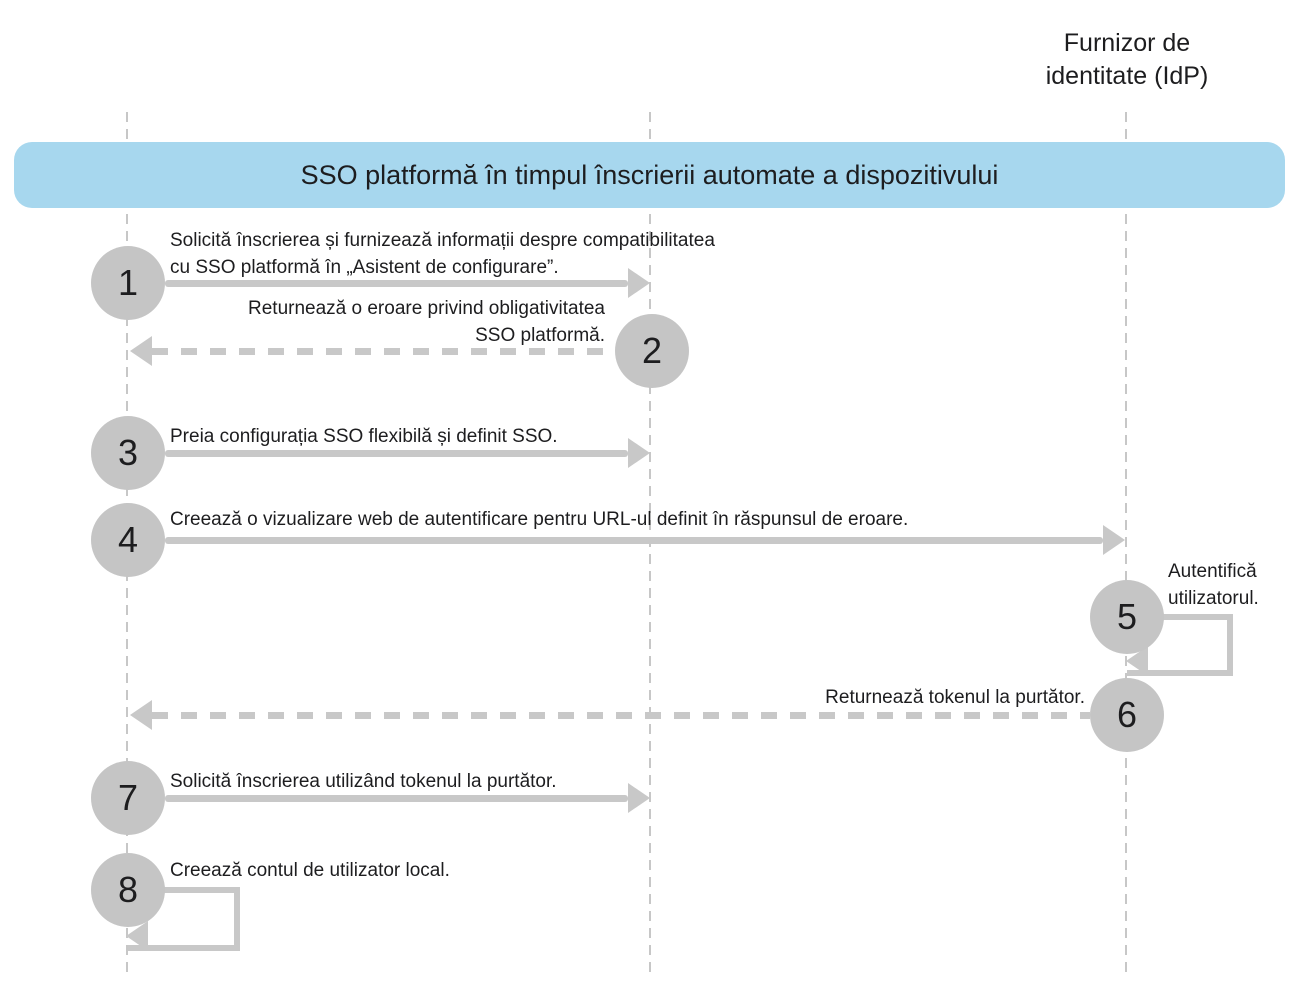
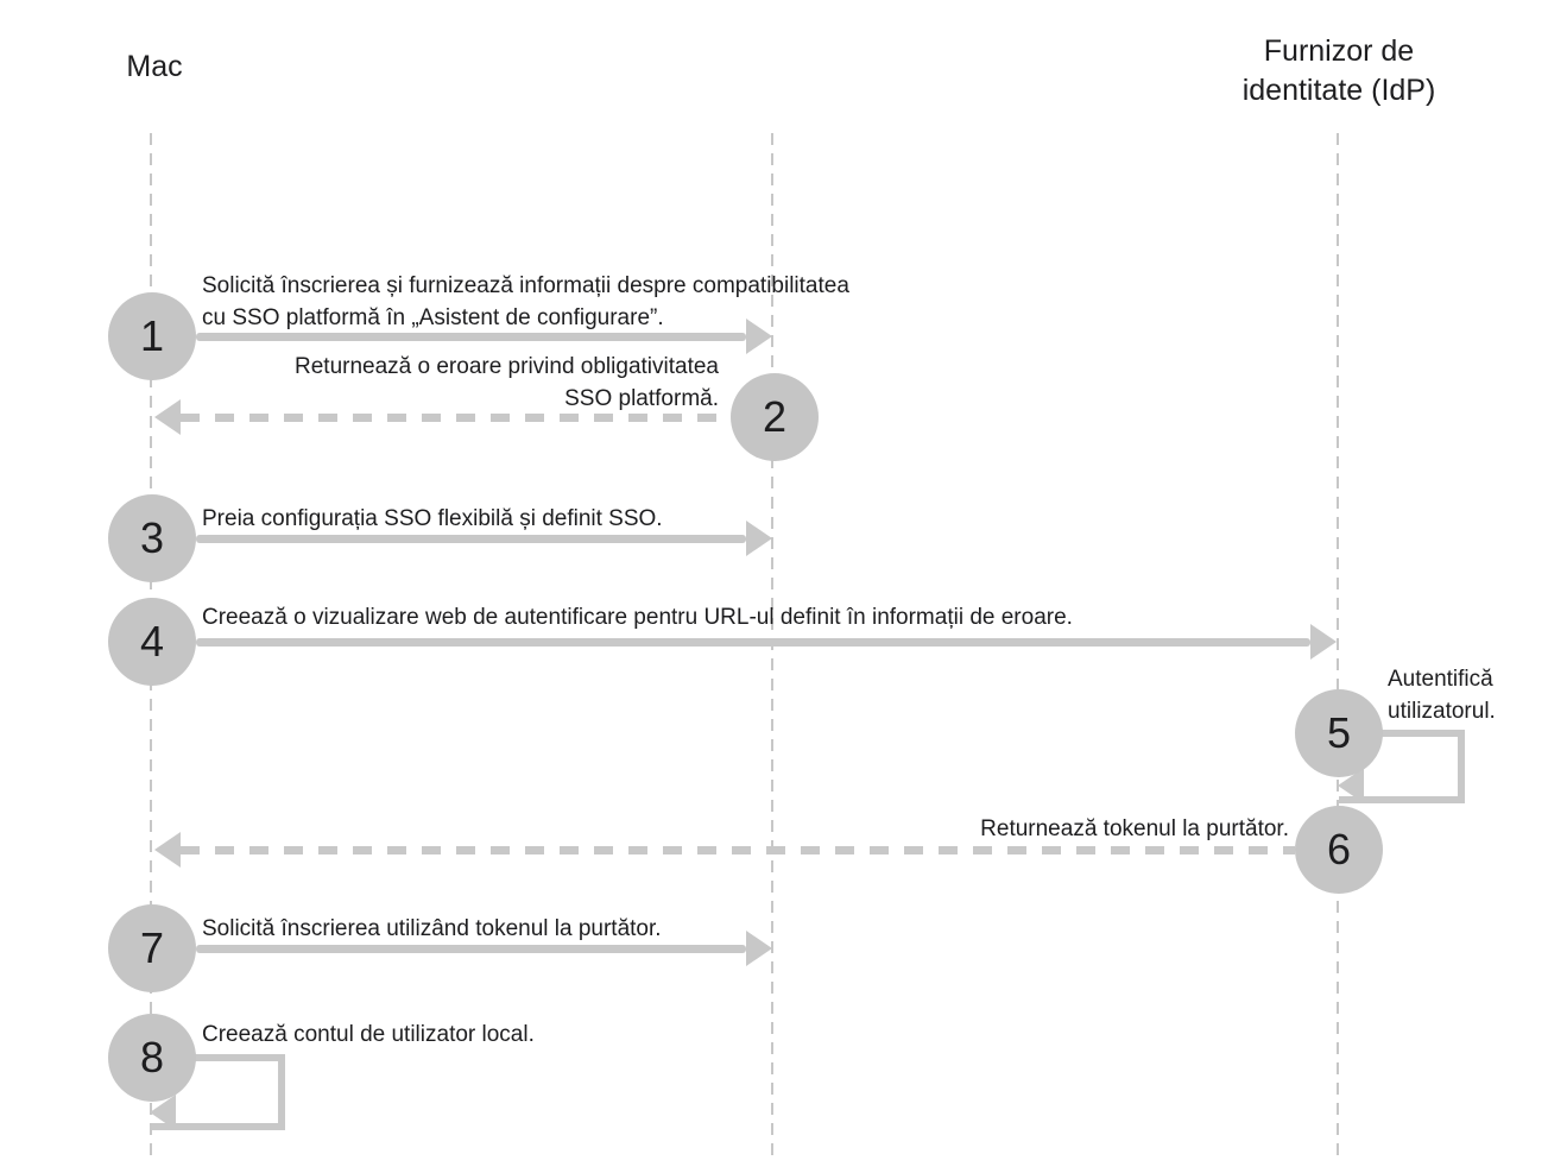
+ Mac
  Furnizor de
  identitate (IdP)
- SSO platformă în timpul înscrierii automate a dispozitivului
  Solicită înscrierea și furnizează informații despre compatibilitatea
  cu SSO platformă în „Asistent de configurare”.
  1
  Returnează o eroare privind obligativitatea
  SSO platformă.
  2
  Preia configurația SSO flexibilă și definit SSO.
  3
- Creează o vizualizare web de autentificare pentru URL-ul definit în răspunsul de eroare.
+ Creează o vizualizare web de autentificare pentru URL-ul definit în informații de eroare.
  4
  Autentifică
  utilizatorul.
  5
  Returnează tokenul la purtător.
  6
  Solicită înscrierea utilizând tokenul la purtător.
  7
  Creează contul de utilizator local.
  8
